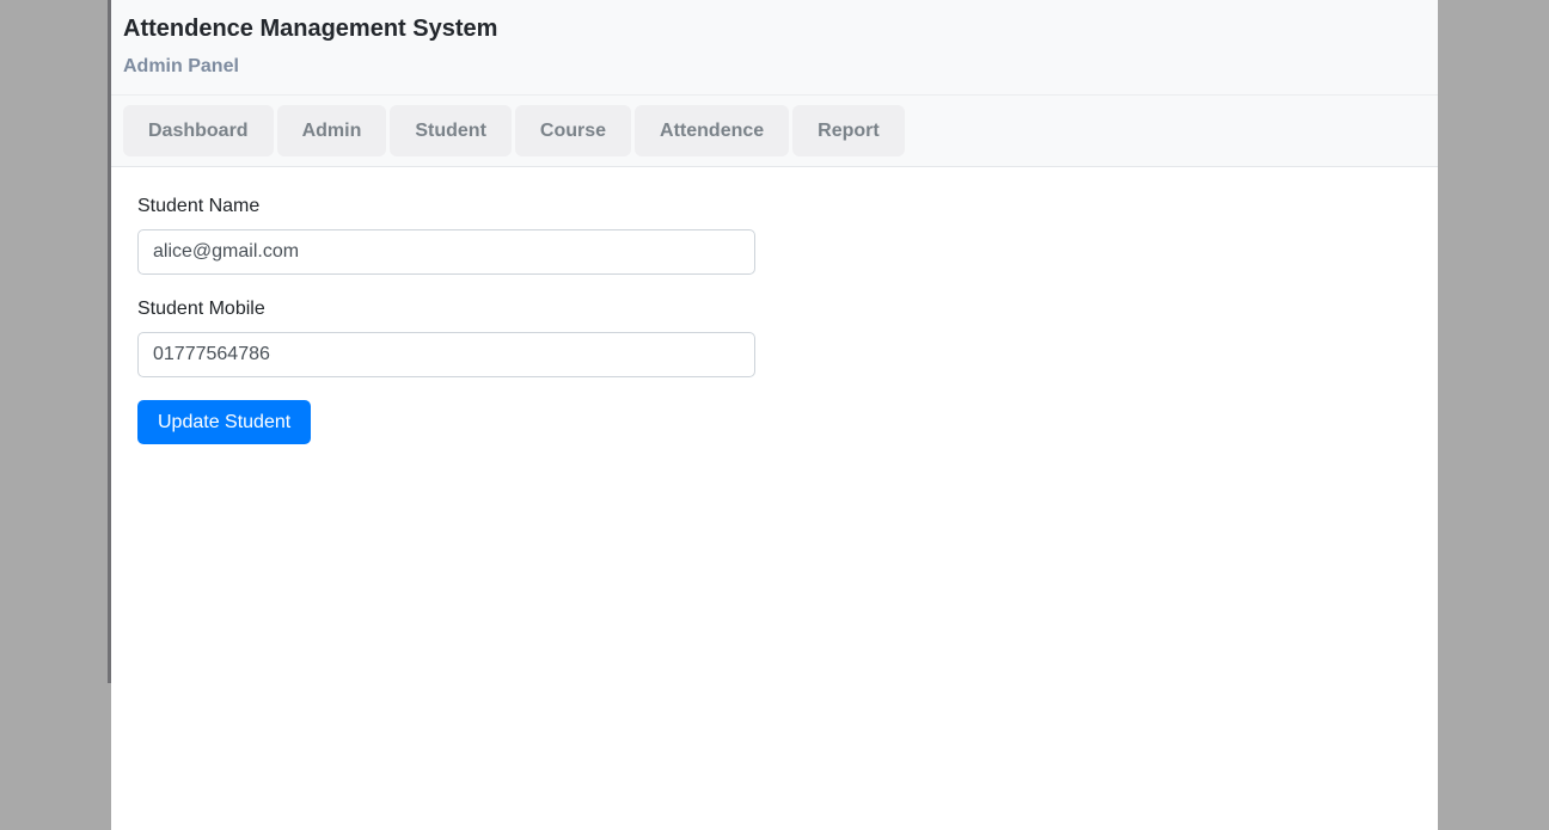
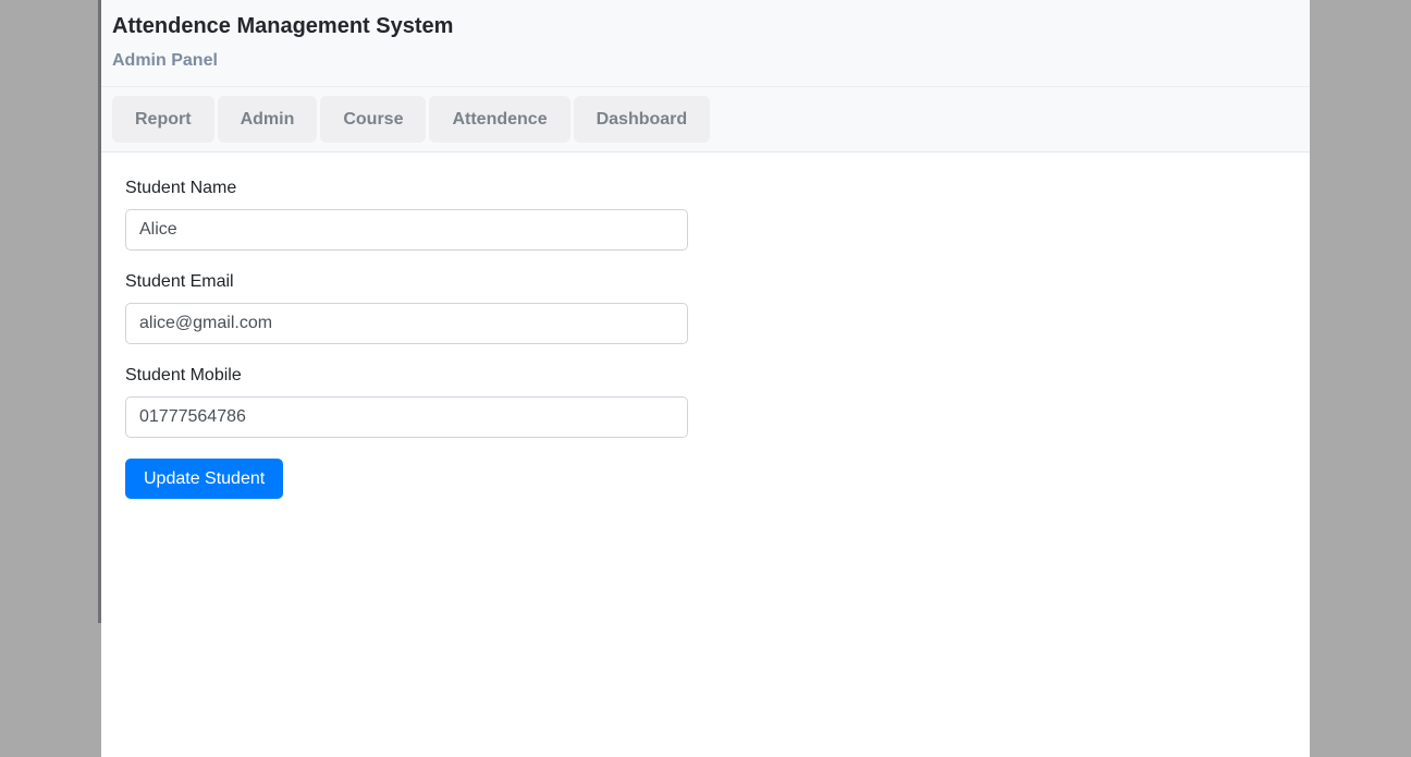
  Attendence Management System
  Admin Panel
- Dashboard
+ Report
  Admin
- Student
  Course
  Attendence
- Report
+ Dashboard
  Student Name
+ Alice
+ Student Email
  alice@gmail.com
  Student Mobile
  01777564786
  Update Student
